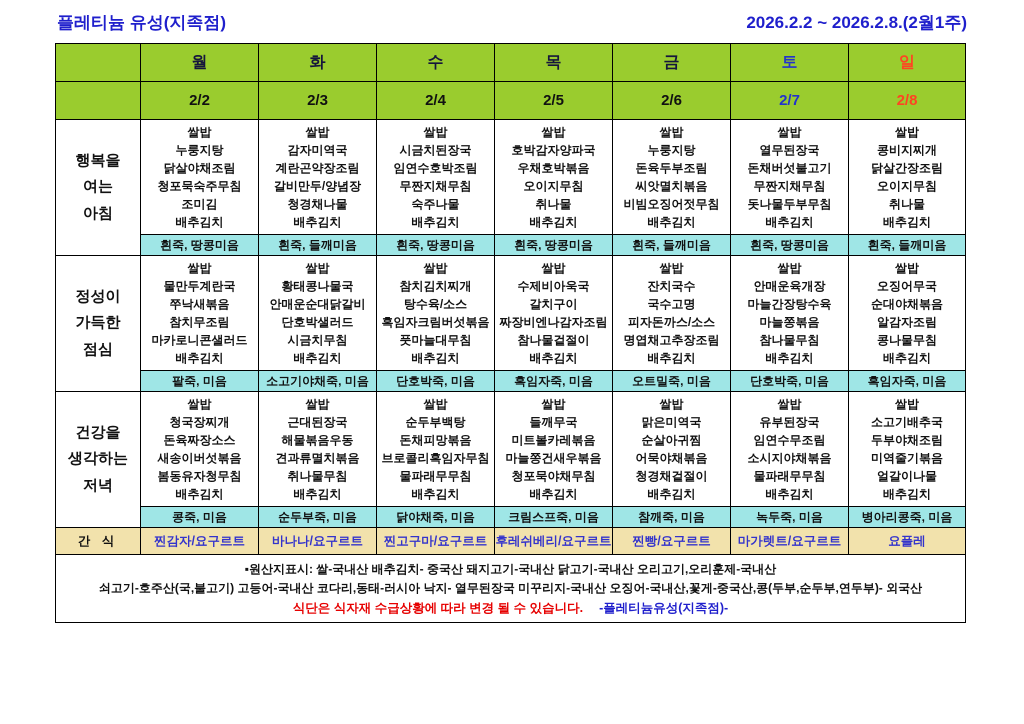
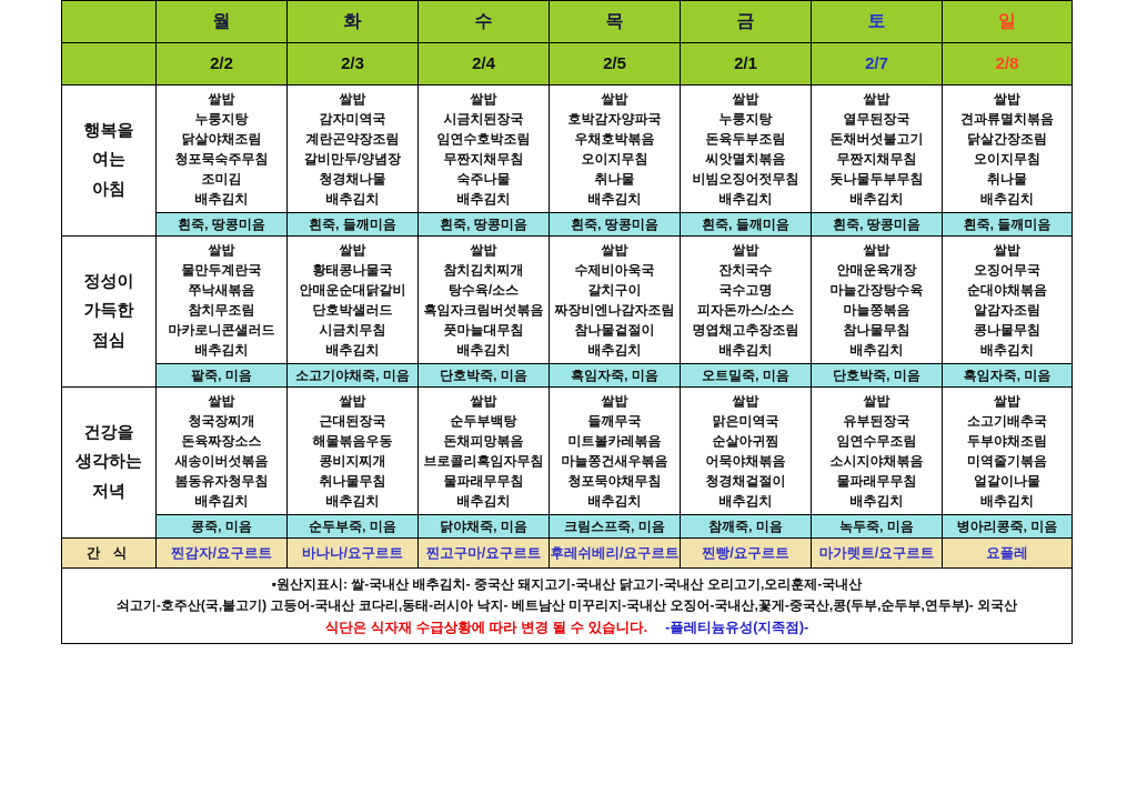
- 플레티늄 유성(지족점)
- 2026.2.2 ~ 2026.2.8.(2월1주)
  	월	화	수	목	금	토	일
- 	2/2	2/3	2/4	2/5	2/6	2/7	2/8
+ 	2/2	2/3	2/4	2/5	2/1	2/7	2/8
- 행복을여는아침	쌀밥누룽지탕닭살야채조림청포묵숙주무침조미김배추김치	쌀밥감자미역국계란곤약장조림갈비만두/양념장청경채나물배추김치	쌀밥시금치된장국임연수호박조림무짠지채무침숙주나물배추김치	쌀밥호박감자양파국우채호박볶음오이지무침취나물배추김치	쌀밥누룽지탕돈육두부조림씨앗멸치볶음비빔오징어젓무침배추김치	쌀밥열무된장국돈채버섯불고기무짠지채무침돗나물두부무침배추김치	쌀밥콩비지찌개닭살간장조림오이지무침취나물배추김치
+ 행복을여는아침	쌀밥누룽지탕닭살야채조림청포묵숙주무침조미김배추김치	쌀밥감자미역국계란곤약장조림갈비만두/양념장청경채나물배추김치	쌀밥시금치된장국임연수호박조림무짠지채무침숙주나물배추김치	쌀밥호박감자양파국우채호박볶음오이지무침취나물배추김치	쌀밥누룽지탕돈육두부조림씨앗멸치볶음비빔오징어젓무침배추김치	쌀밥열무된장국돈채버섯불고기무짠지채무침돗나물두부무침배추김치	쌀밥견과류멸치볶음닭살간장조림오이지무침취나물배추김치
  흰죽, 땅콩미음	흰죽, 들깨미음	흰죽, 땅콩미음	흰죽, 땅콩미음	흰죽, 들깨미음	흰죽, 땅콩미음	흰죽, 들깨미음
  정성이가득한점심	쌀밥물만두계란국쭈낙새볶음참치무조림마카로니콘샐러드배추김치	쌀밥황태콩나물국안매운순대닭갈비단호박샐러드시금치무침배추김치	쌀밥참치김치찌개탕수육/소스흑임자크림버섯볶음풋마늘대무침배추김치	쌀밥수제비아욱국갈치구이짜장비엔나감자조림참나물겉절이배추김치	쌀밥잔치국수국수고명피자돈까스/소스명엽채고추장조림배추김치	쌀밥안매운육개장마늘간장탕수육마늘쫑볶음참나물무침배추김치	쌀밥오징어무국순대야채볶음알감자조림콩나물무침배추김치
  팥죽, 미음	소고기야채죽, 미음	단호박죽, 미음	흑임자죽, 미음	오트밀죽, 미음	단호박죽, 미음	흑임자죽, 미음
- 건강을생각하는저녁	쌀밥청국장찌개돈육짜장소스새송이버섯볶음봄동유자청무침배추김치	쌀밥근대된장국해물볶음우동견과류멸치볶음취나물무침배추김치	쌀밥순두부백탕돈채피망볶음브로콜리흑임자무침물파래무무침배추김치	쌀밥들깨무국미트볼카레볶음마늘쫑건새우볶음청포묵야채무침배추김치	쌀밥맑은미역국순살아귀찜어묵야채볶음청경채겉절이배추김치	쌀밥유부된장국임연수무조림소시지야채볶음물파래무무침배추김치	쌀밥소고기배추국두부야채조림미역줄기볶음얼갈이나물배추김치
+ 건강을생각하는저녁	쌀밥청국장찌개돈육짜장소스새송이버섯볶음봄동유자청무침배추김치	쌀밥근대된장국해물볶음우동콩비지찌개취나물무침배추김치	쌀밥순두부백탕돈채피망볶음브로콜리흑임자무침물파래무무침배추김치	쌀밥들깨무국미트볼카레볶음마늘쫑건새우볶음청포묵야채무침배추김치	쌀밥맑은미역국순살아귀찜어묵야채볶음청경채겉절이배추김치	쌀밥유부된장국임연수무조림소시지야채볶음물파래무무침배추김치	쌀밥소고기배추국두부야채조림미역줄기볶음얼갈이나물배추김치
  콩죽, 미음	순두부죽, 미음	닭야채죽, 미음	크림스프죽, 미음	참깨죽, 미음	녹두죽, 미음	병아리콩죽, 미음
  간 식	찐감자/요구르트	바나나/요구르트	찐고구마/요구르트	후레쉬베리/요구르트	찐빵/요구르트	마가렛트/요구르트	요플레
- ▪원산지표시: 쌀-국내산 배추김치- 중국산 돼지고기-국내산 닭고기-국내산 오리고기,오리훈제-국내산쇠고기-호주산(국,불고기) 고등어-국내산 코다리,동태-러시아 낙지- 열무된장국 미꾸리지-국내산 오징어-국내산,꽃게-중국산,콩(두부,순두부,연두부)- 외국산식단은 식자재 수급상황에 따라 변경 될 수 있습니다. -플레티늄유성(지족점)-
+ ▪원산지표시: 쌀-국내산 배추김치- 중국산 돼지고기-국내산 닭고기-국내산 오리고기,오리훈제-국내산쇠고기-호주산(국,불고기) 고등어-국내산 코다리,동태-러시아 낙지- 베트남산 미꾸리지-국내산 오징어-국내산,꽃게-중국산,콩(두부,순두부,연두부)- 외국산식단은 식자재 수급상황에 따라 변경 될 수 있습니다. -플레티늄유성(지족점)-
